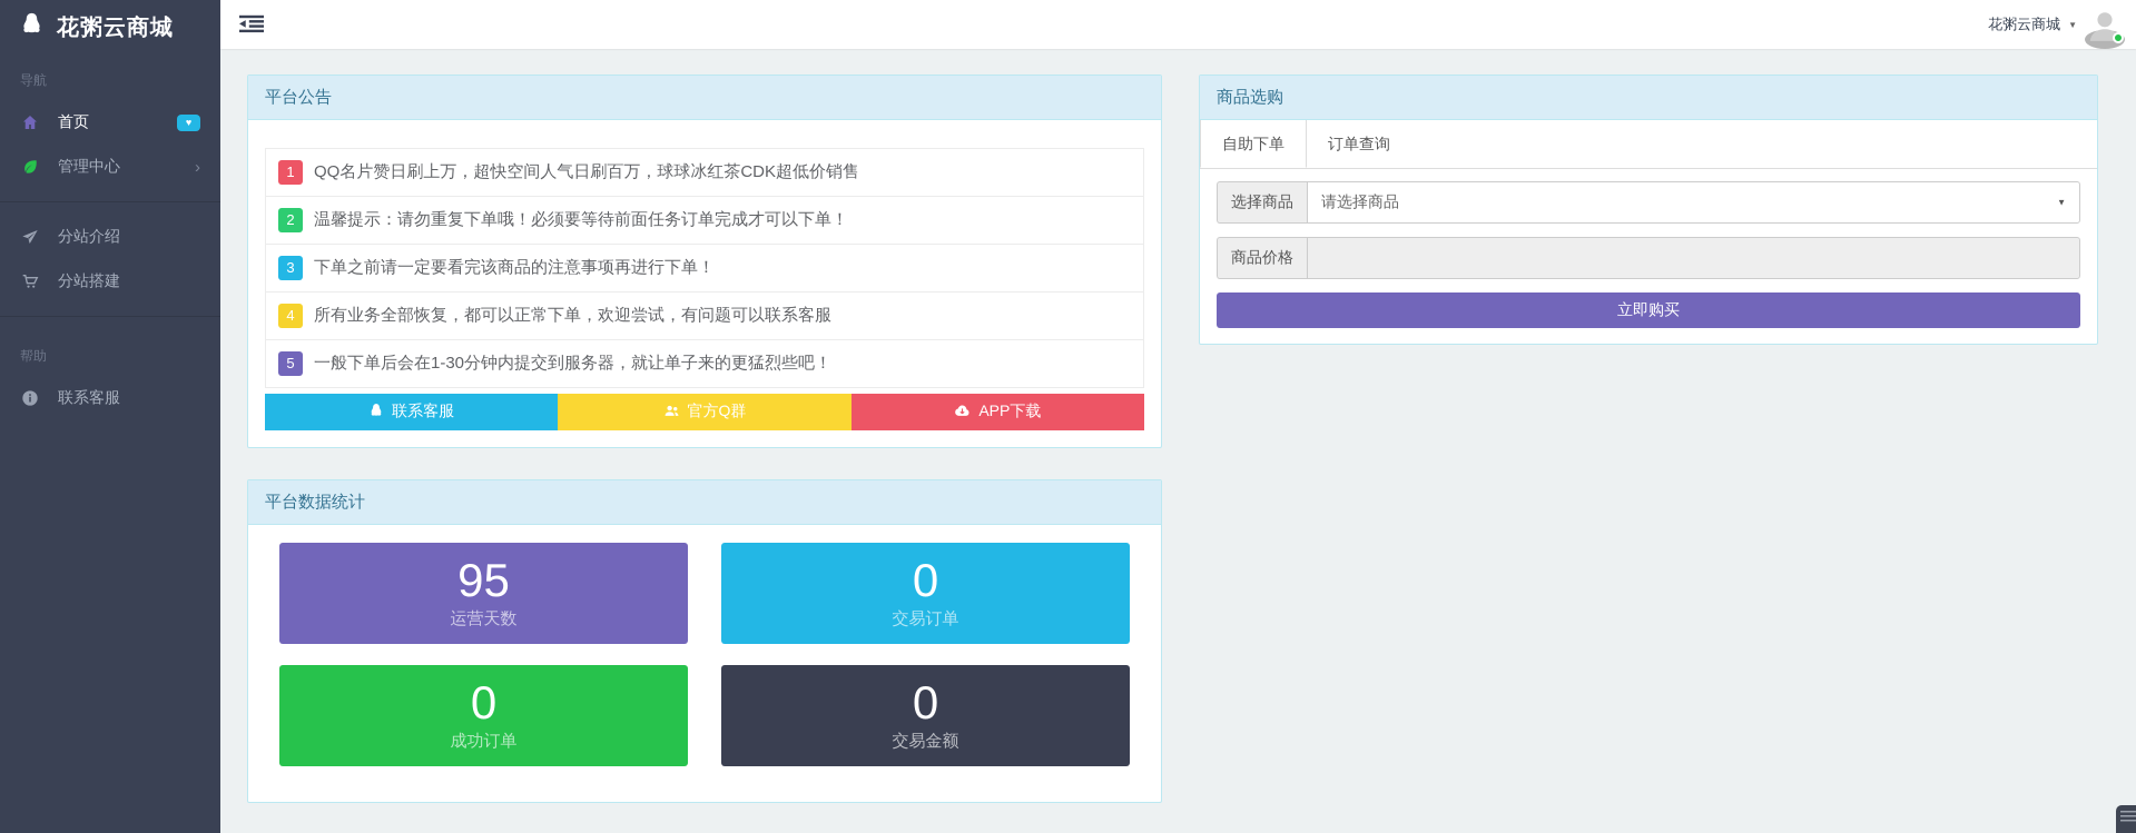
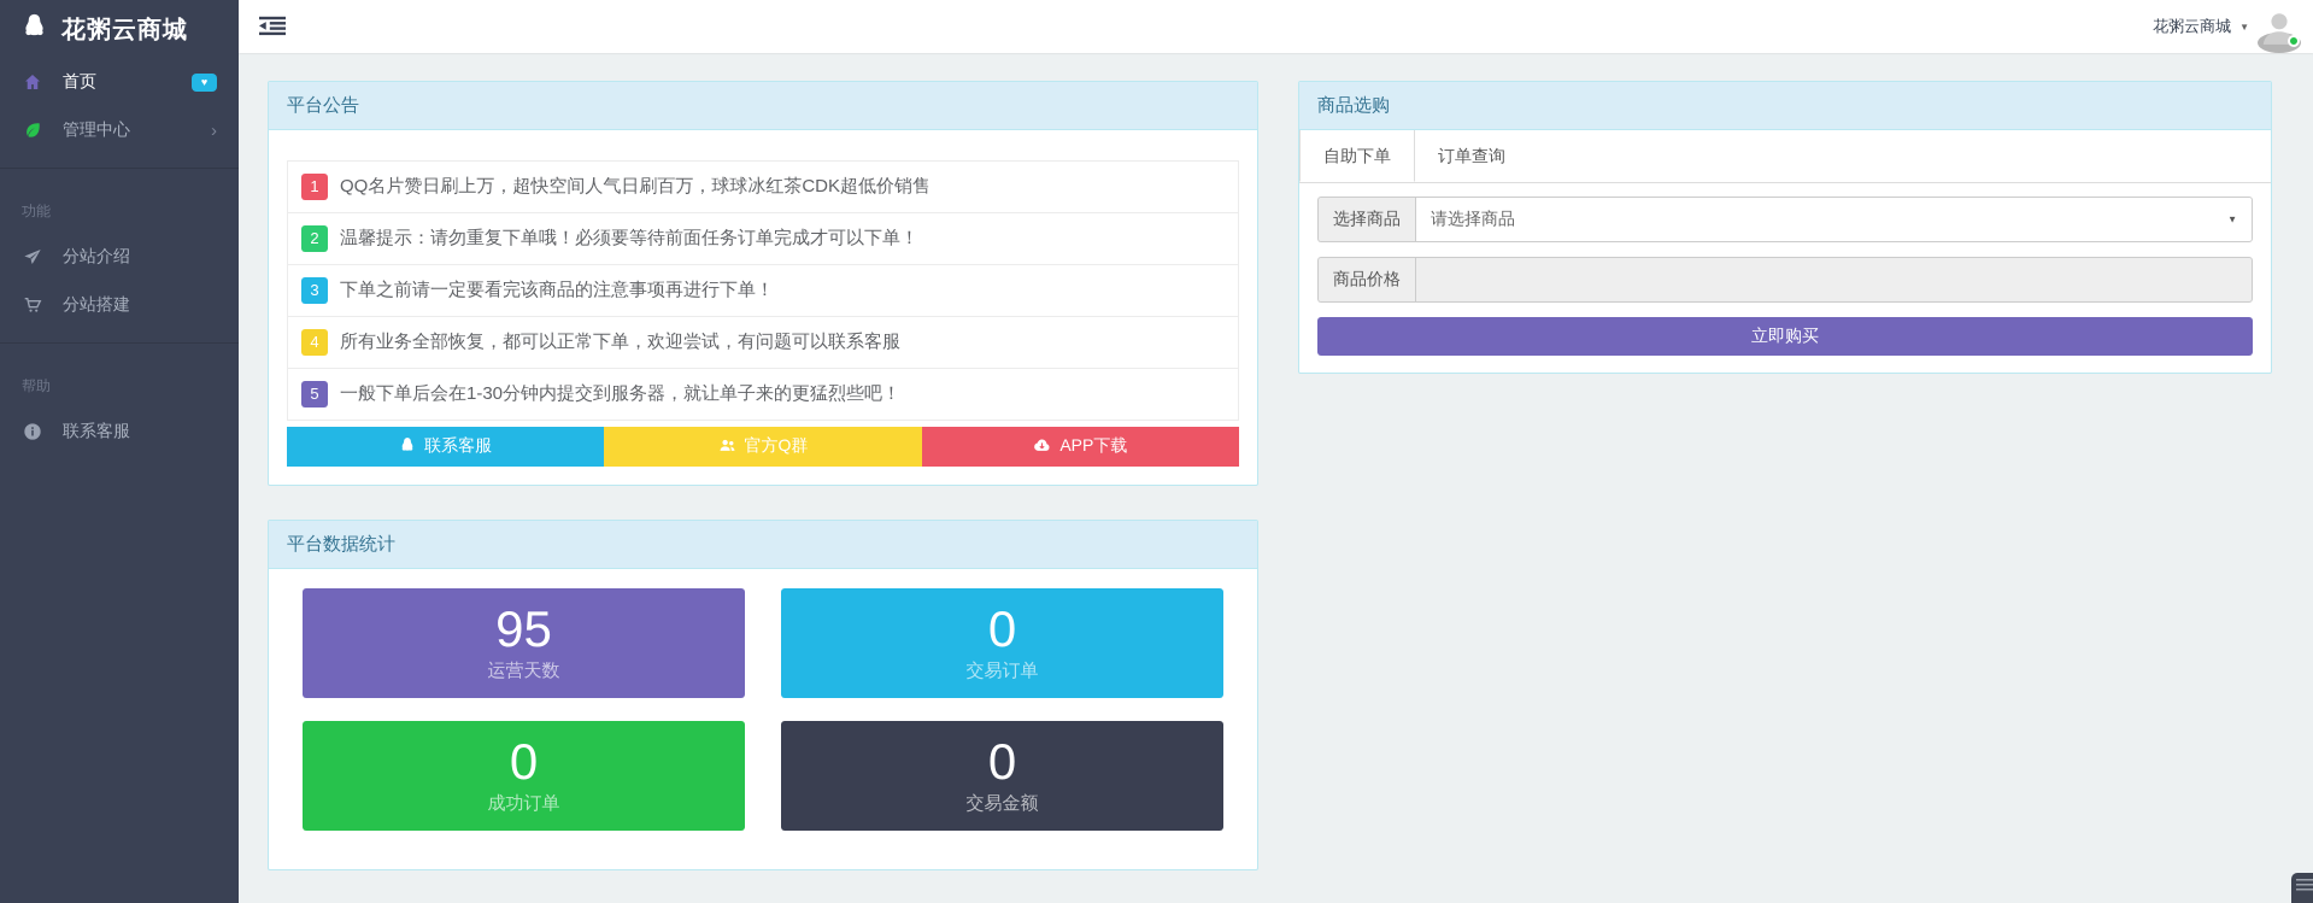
  花粥云商城
- 导航
  首页
  ♥
  管理中心
  ›
+ 功能
  分站介绍
  分站搭建
  帮助
  联系客服
  花粥云商城
  ▼
  平台公告
  1
  QQ名片赞日刷上万，超快空间人气日刷百万，球球冰红茶CDK超低价销售
  2
  温馨提示：请勿重复下单哦！必须要等待前面任务订单完成才可以下单！
  3
  下单之前请一定要看完该商品的注意事项再进行下单！
  4
  所有业务全部恢复，都可以正常下单，欢迎尝试，有问题可以联系客服
  5
  一般下单后会在1-30分钟内提交到服务器，就让单子来的更猛烈些吧！
  联系客服
  官方Q群
  APP下载
  平台数据统计
  95
  运营天数
  0
  交易订单
  0
  成功订单
  0
  交易金额
  商品选购
  自助下单
  订单查询
  选择商品
  请选择商品
  ▼
  商品价格
  立即购买
